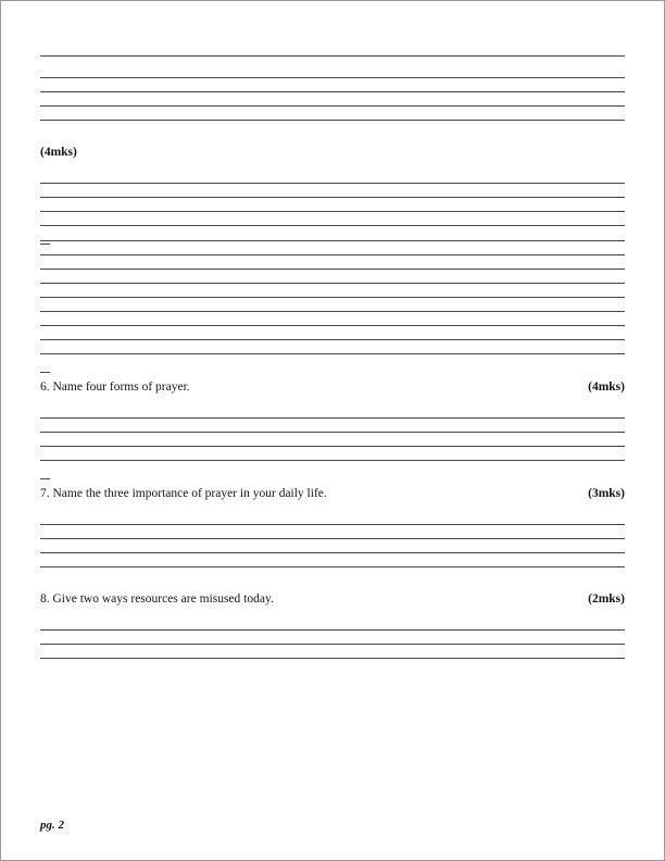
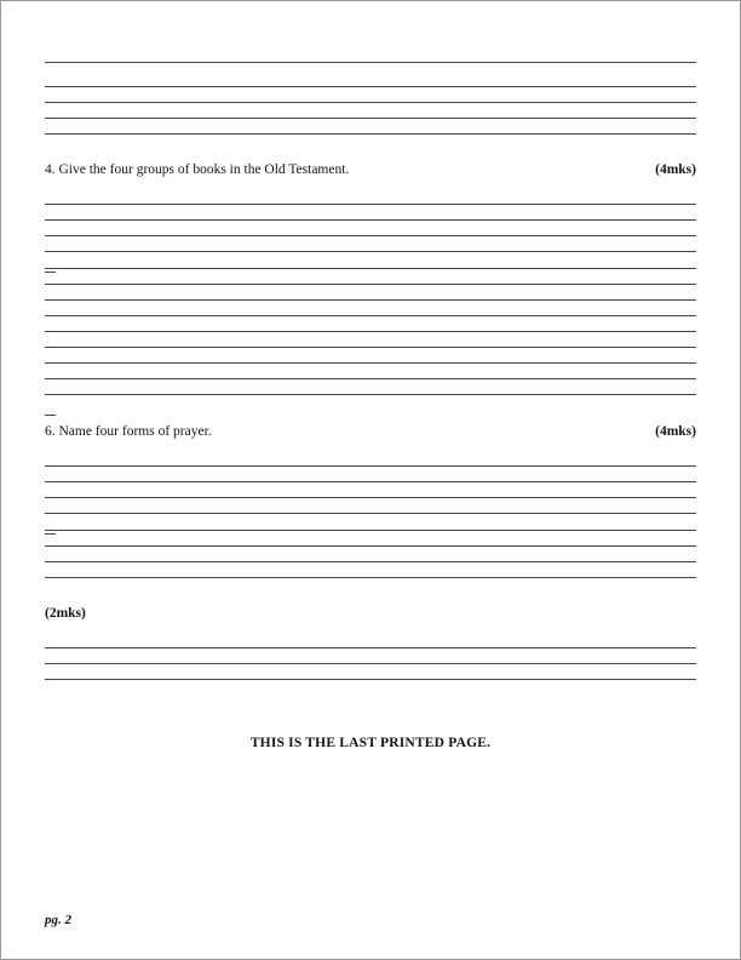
+ 4. Give the four groups of books in the Old Testament.
  (4mks)
  6. Name four forms of prayer.
  (4mks)
- 7. Name the three importance of prayer in your daily life.
- (3mks)
- 8. Give two ways resources are misused today.
  (2mks)
+ THIS IS THE LAST PRINTED PAGE.
  pg. 2
